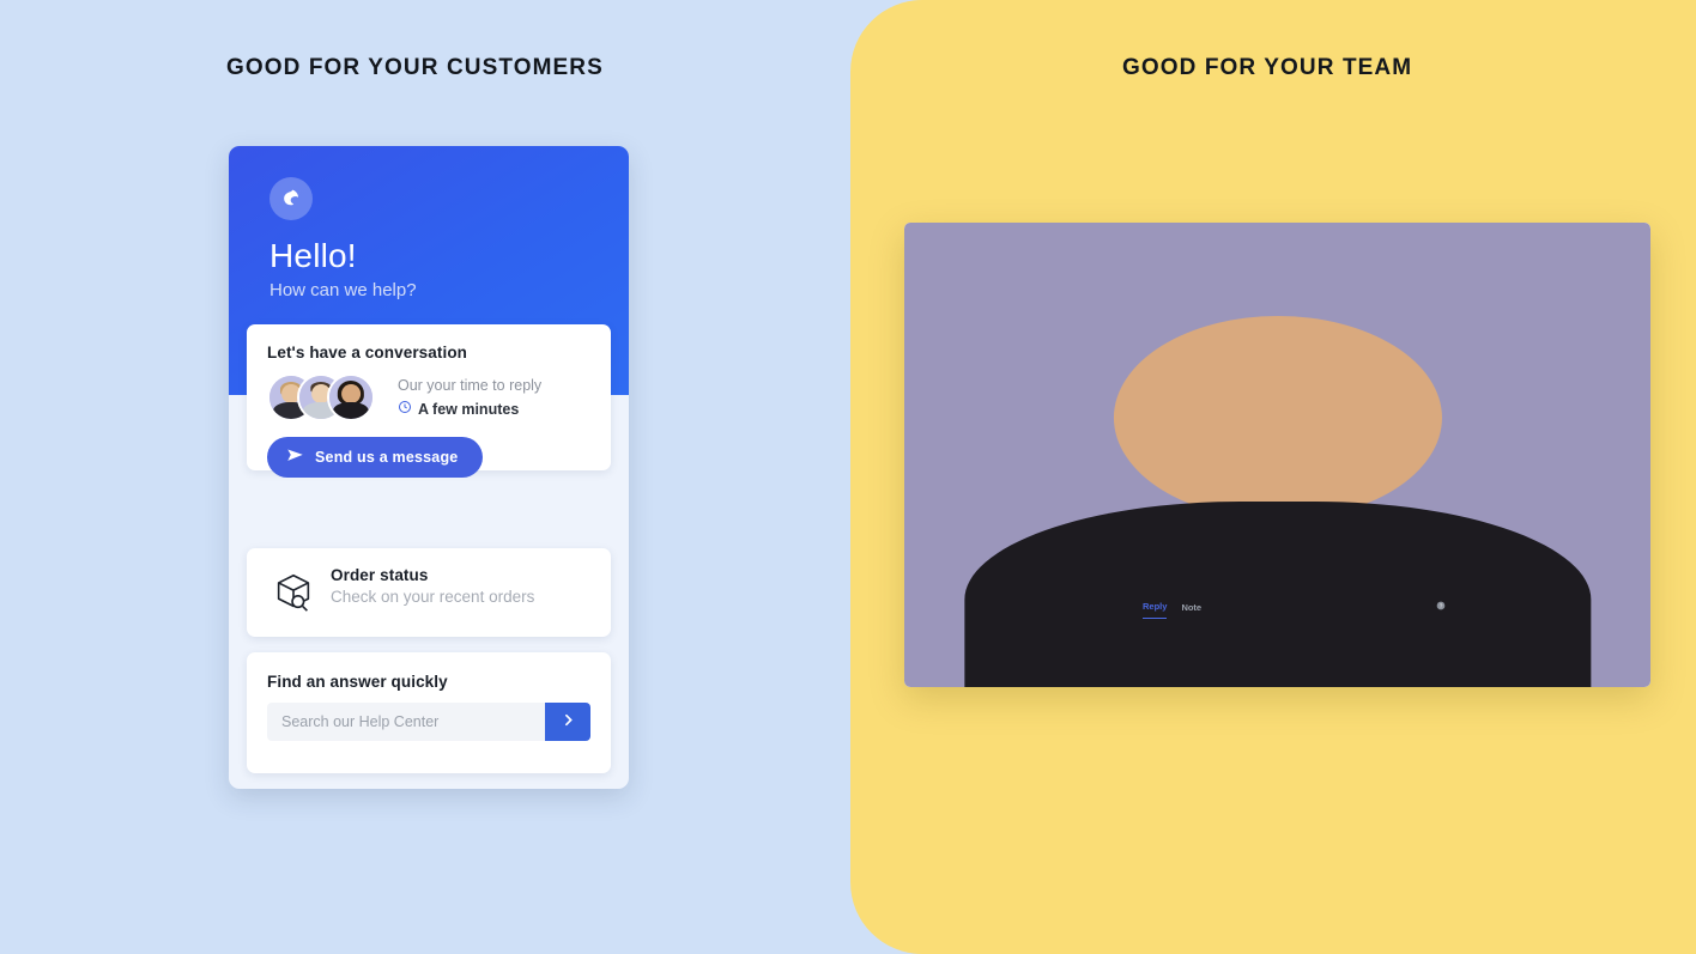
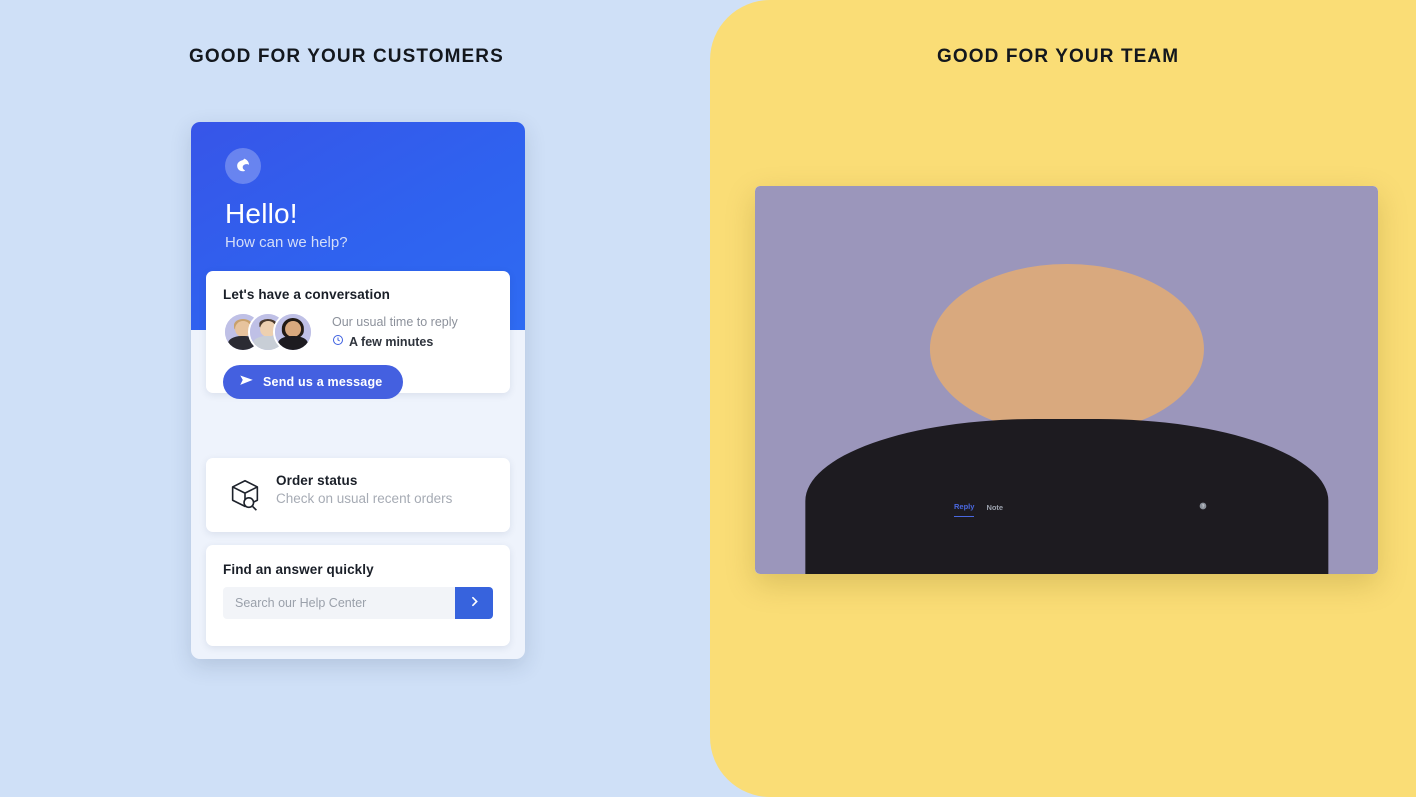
  GOOD FOR YOUR CUSTOMERS
  GOOD FOR YOUR TEAM
  Hello!
  How can we help?
  Let's have a conversation
- Our your time to reply
+ Our usual time to reply
  A few minutes
  Send us a message
  Order status
- Check on your recent orders
+ Check on usual recent orders
  Find an answer quickly
  Search our Help Center
  Reply
  Note
